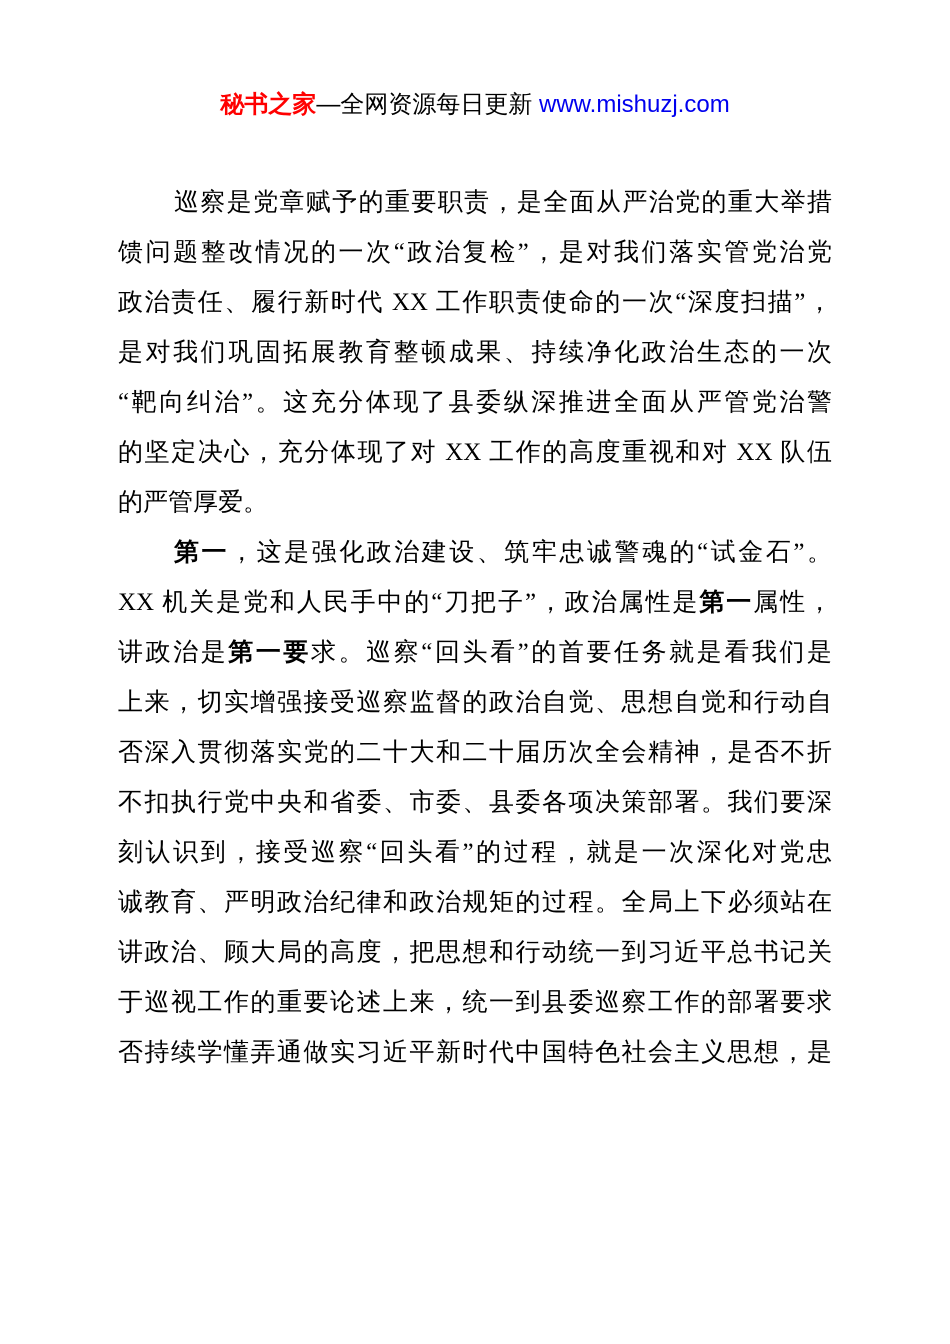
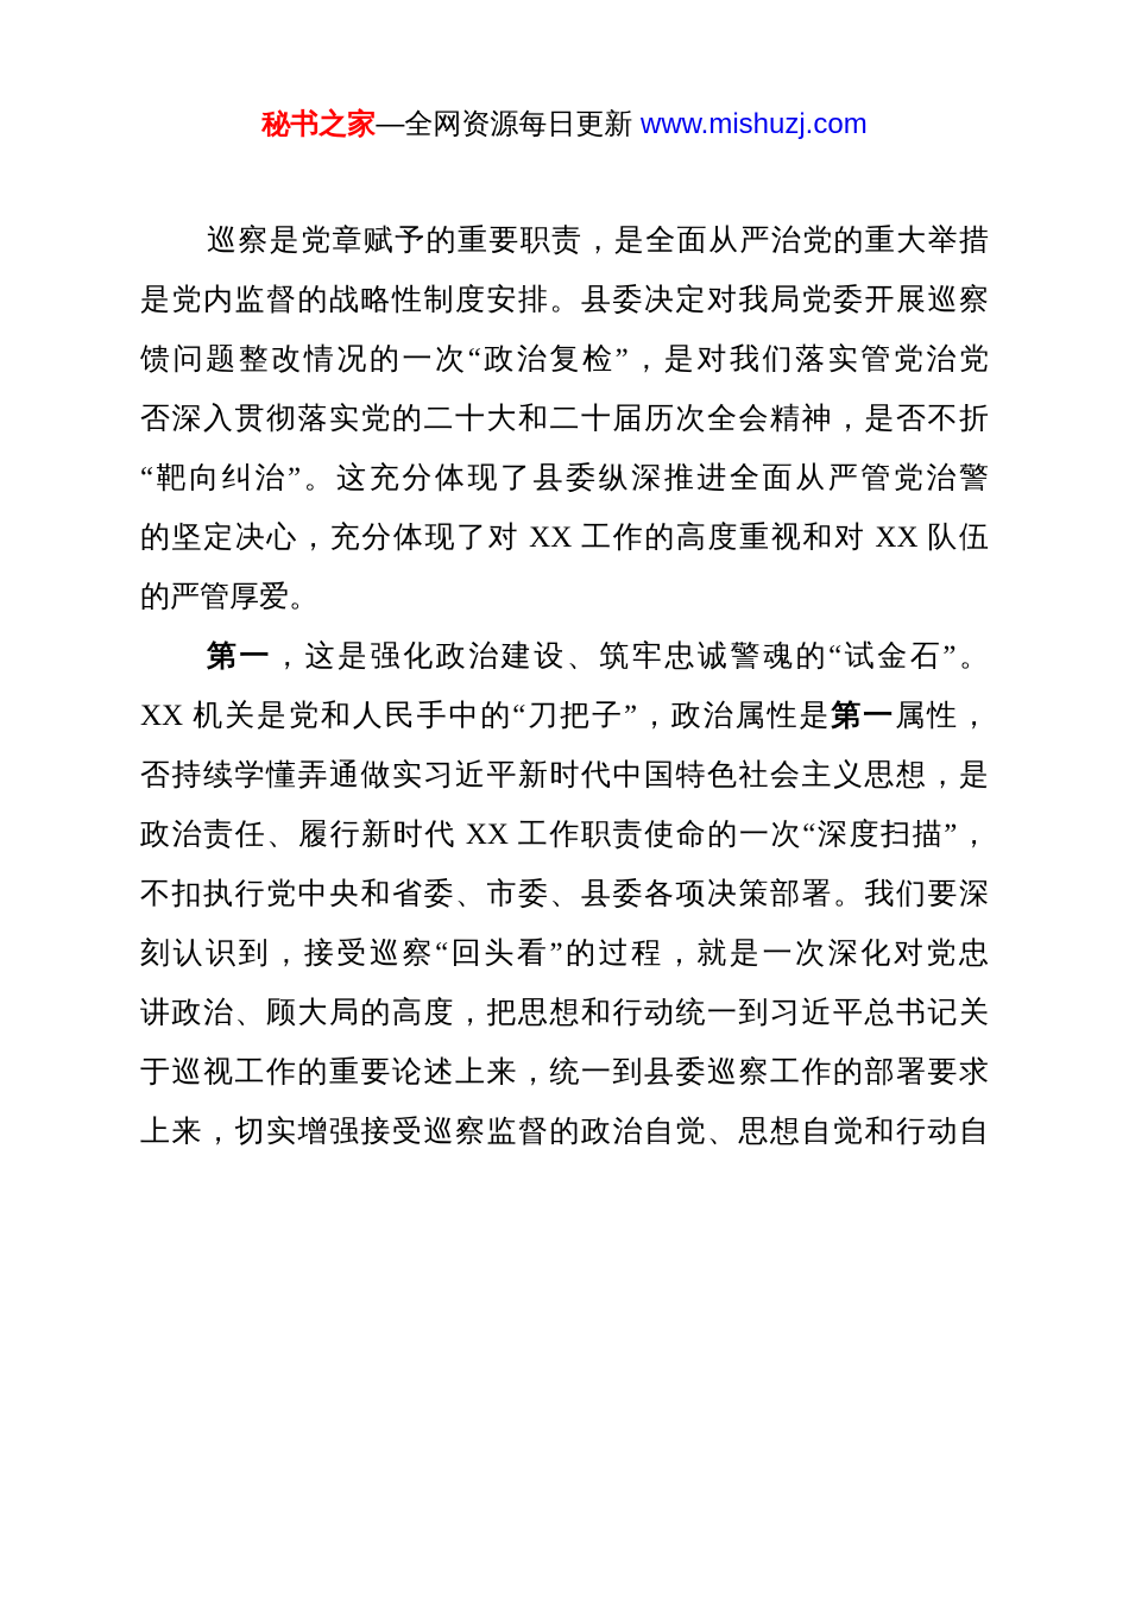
  秘书之家—全网资源每日更新 www.mishuzj.com
  巡察是党章赋予的重要职责，是全面从严治党的重大举措
+ 是党内监督的战略性制度安排。县委决定对我局党委开展巡察
  馈问题整改情况的一次“政治复检”，是对我们落实管党治党
- 政治责任、履行新时代 XX 工作职责使命的一次“深度扫描”，
+ 否深入贯彻落实党的二十大和二十届历次全会精神，是否不折
- 是对我们巩固拓展教育整顿成果、持续净化政治生态的一次
  “靶向纠治”。这充分体现了县委纵深推进全面从严管党治警
  的坚定决心，充分体现了对 XX 工作的高度重视和对 XX 队伍
  的严管厚爱。
  第一，这是强化政治建设、筑牢忠诚警魂的“试金石”。
  XX 机关是党和人民手中的“刀把子”，政治属性是第一属性，
- 讲政治是第一要求。巡察“回头看”的首要任务就是看我们是
- 上来，切实增强接受巡察监督的政治自觉、思想自觉和行动自
+ 否持续学懂弄通做实习近平新时代中国特色社会主义思想，是
- 否深入贯彻落实党的二十大和二十届历次全会精神，是否不折
+ 政治责任、履行新时代 XX 工作职责使命的一次“深度扫描”，
  不扣执行党中央和省委、市委、县委各项决策部署。我们要深
  刻认识到，接受巡察“回头看”的过程，就是一次深化对党忠
- 诚教育、严明政治纪律和政治规矩的过程。全局上下必须站在
  讲政治、顾大局的高度，把思想和行动统一到习近平总书记关
  于巡视工作的重要论述上来，统一到县委巡察工作的部署要求
- 否持续学懂弄通做实习近平新时代中国特色社会主义思想，是
+ 上来，切实增强接受巡察监督的政治自觉、思想自觉和行动自
